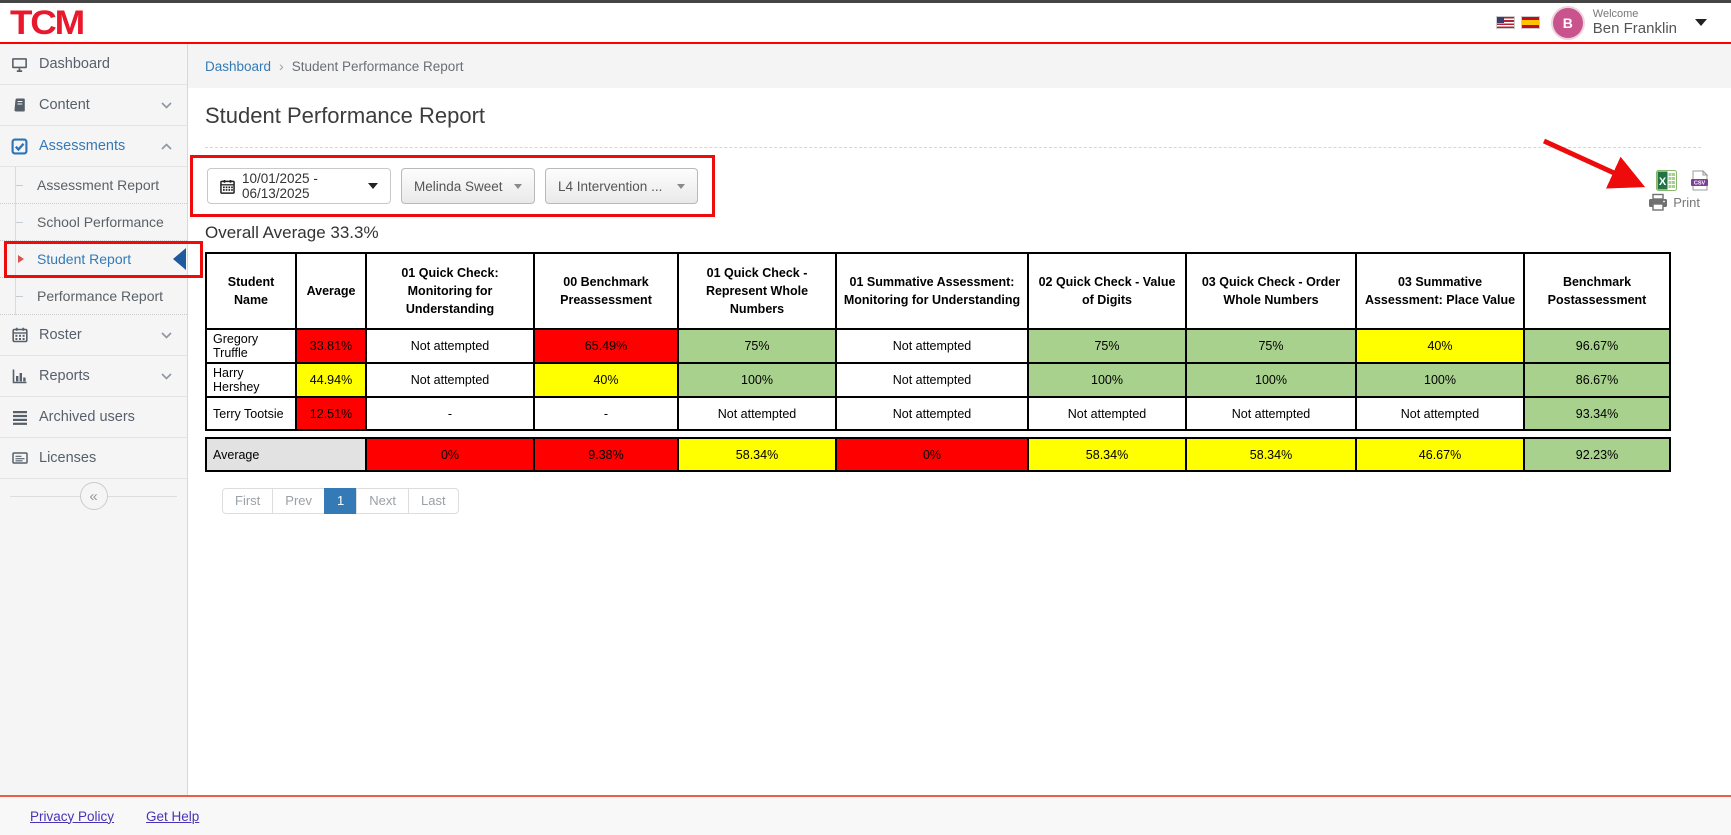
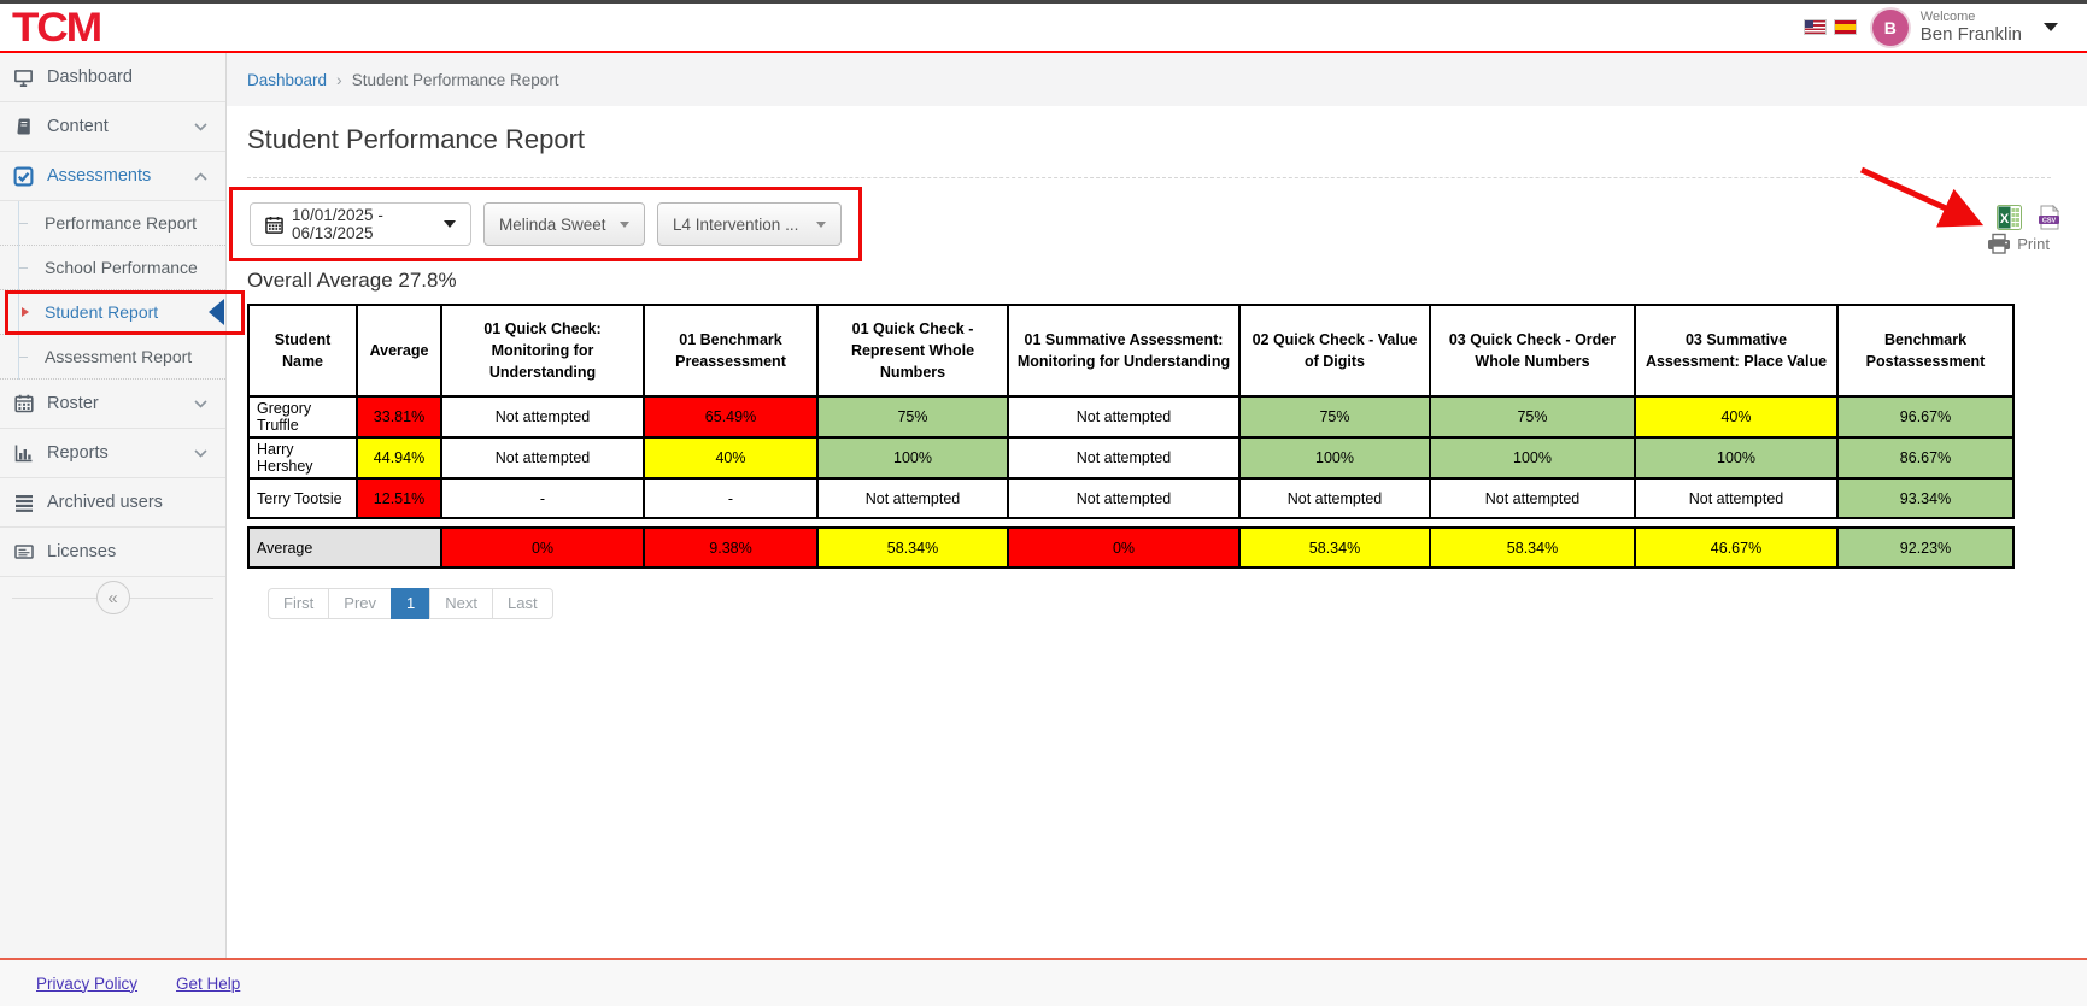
  TCM
  B
  Welcome
  Ben Franklin
  Dashboard
  Content
  Assessments
- Assessment Report
+ Performance Report
  School Performance
  Student Report
- Performance Report
+ Assessment Report
  Roster
  Reports
  Archived users
  Licenses
  «
  Dashboard
  ›
  Student Performance Report
  Student Performance Report
  10/01/2025 - 06/13/2025
  Melinda Sweet
  L4 Intervention ...
- Overall Average 33.3%
+ Overall Average 27.8%
  X
  Print
- Student Name	Average	01 Quick Check: Monitoring for Understanding	00 Benchmark Preassessment	01 Quick Check - Represent Whole Numbers	01 Summative Assessment: Monitoring for Understanding	02 Quick Check - Value of Digits	03 Quick Check - Order Whole Numbers	03 Summative Assessment: Place Value	Benchmark Postassessment
+ Student Name	Average	01 Quick Check: Monitoring for Understanding	01 Benchmark Preassessment	01 Quick Check - Represent Whole Numbers	01 Summative Assessment: Monitoring for Understanding	02 Quick Check - Value of Digits	03 Quick Check - Order Whole Numbers	03 Summative Assessment: Place Value	Benchmark Postassessment
  Gregory Truffle	33.81%	Not attempted	65.49%	75%	Not attempted	75%	75%	40%	96.67%
  Harry Hershey	44.94%	Not attempted	40%	100%	Not attempted	100%	100%	100%	86.67%
  Terry Tootsie	12.51%	-	-	Not attempted	Not attempted	Not attempted	Not attempted	Not attempted	93.34%
  Average	0%	9.38%	58.34%	0%	58.34%	58.34%	46.67%	92.23%
  First
  Prev
  1
  Next
  Last
  Privacy Policy
  Get Help
